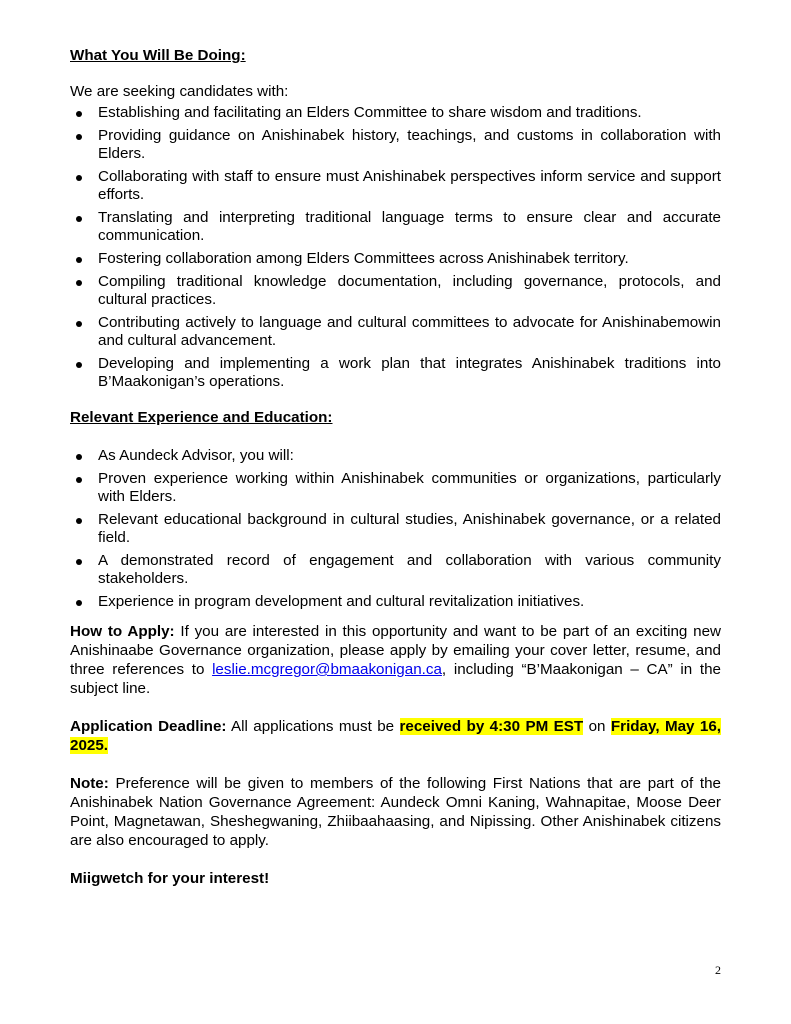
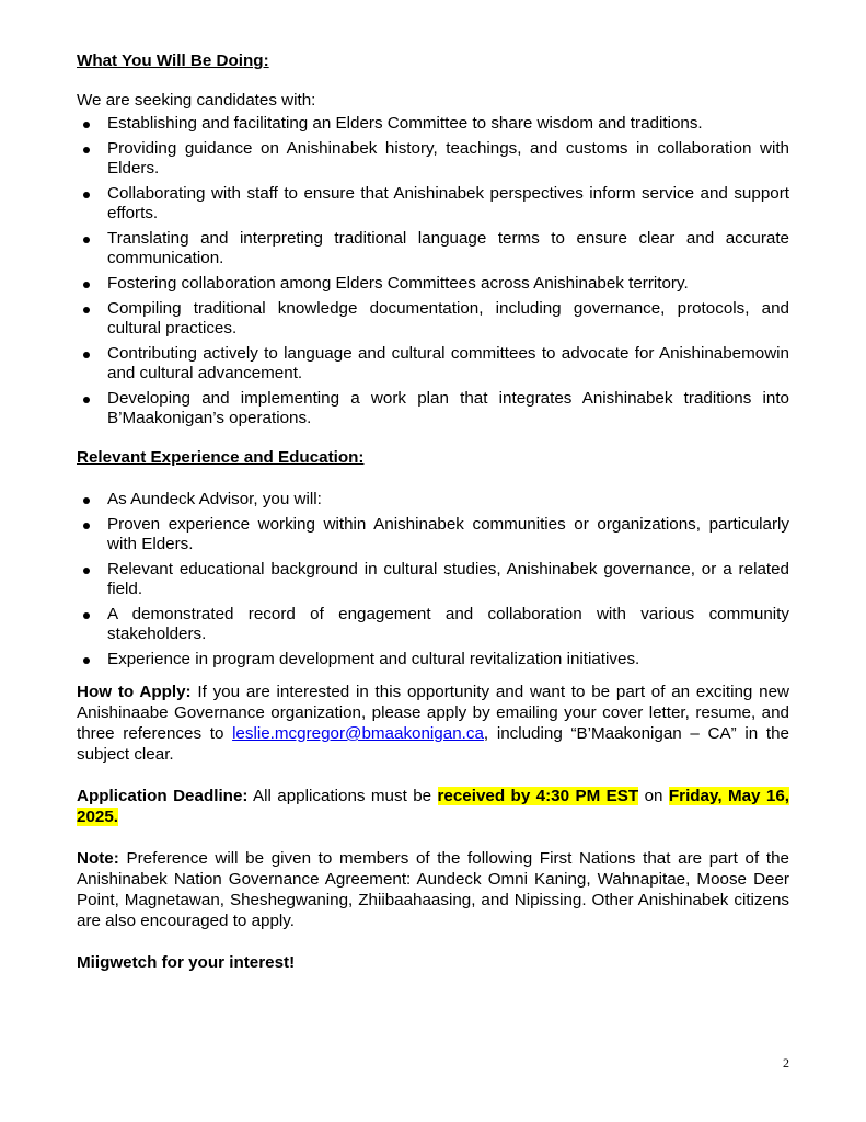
  What You Will Be Doing:
  We are seeking candidates with:
  Establishing and facilitating an Elders Committee to share wisdom and traditions.
  Providing guidance on Anishinabek history, teachings, and customs in collaboration with Elders.
- Collaborating with staff to ensure must Anishinabek perspectives inform service and support efforts.
+ Collaborating with staff to ensure that Anishinabek perspectives inform service and support efforts.
  Translating and interpreting traditional language terms to ensure clear and accurate communication.
  Fostering collaboration among Elders Committees across Anishinabek territory.
  Compiling traditional knowledge documentation, including governance, protocols, and cultural practices.
  Contributing actively to language and cultural committees to advocate for Anishinabemowin and cultural advancement.
  Developing and implementing a work plan that integrates Anishinabek traditions into B’Maakonigan’s operations.
  Relevant Experience and Education:
  As Aundeck Advisor, you will:
  Proven experience working within Anishinabek communities or organizations, particularly with Elders.
  Relevant educational background in cultural studies, Anishinabek governance, or a related field.
  A demonstrated record of engagement and collaboration with various community stakeholders.
  Experience in program development and cultural revitalization initiatives.
- How to Apply: If you are interested in this opportunity and want to be part of an exciting new Anishinaabe Governance organization, please apply by emailing your cover letter, resume, and three references to leslie.mcgregor@bmaakonigan.ca, including “B’Maakonigan – CA” in the subject line.
+ How to Apply: If you are interested in this opportunity and want to be part of an exciting new Anishinaabe Governance organization, please apply by emailing your cover letter, resume, and three references to leslie.mcgregor@bmaakonigan.ca, including “B’Maakonigan – CA” in the subject clear.
  Application Deadline: All applications must be received by 4:30 PM EST on Friday, May 16, 2025.
  Note: Preference will be given to members of the following First Nations that are part of the Anishinabek Nation Governance Agreement: Aundeck Omni Kaning, Wahnapitae, Moose Deer Point, Magnetawan, Sheshegwaning, Zhiibaahaasing, and Nipissing. Other Anishinabek citizens are also encouraged to apply.
  Miigwetch for your interest!
  2
